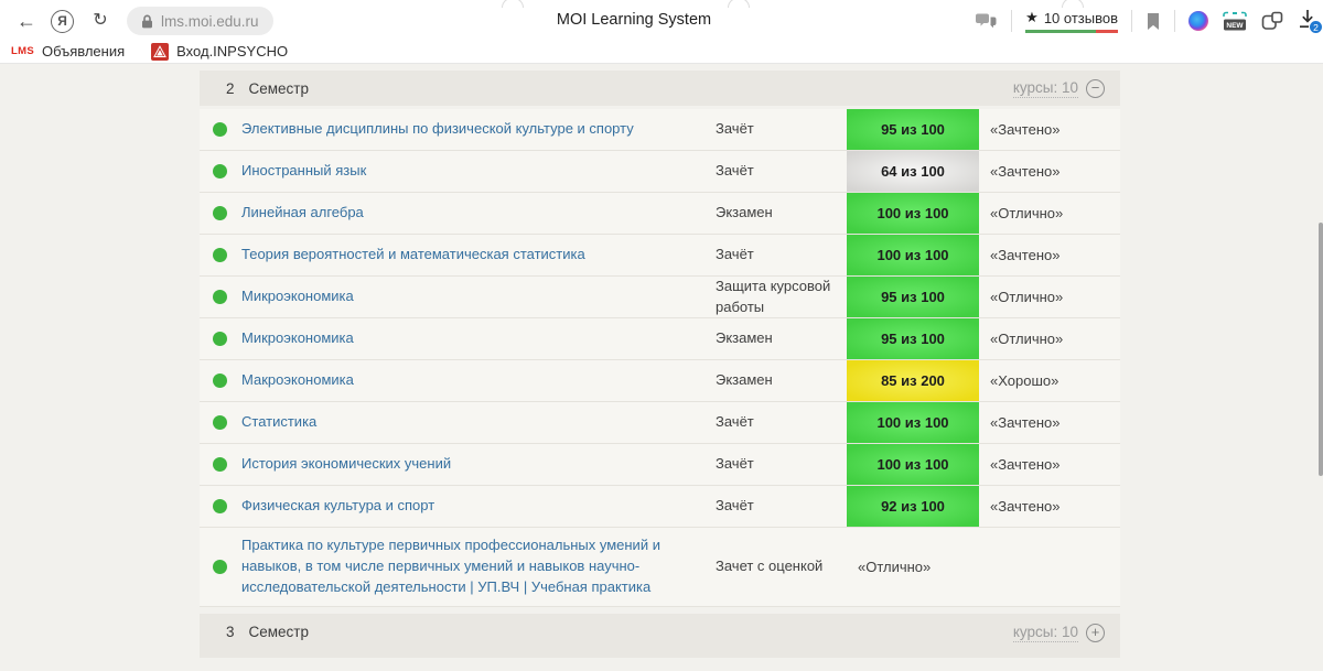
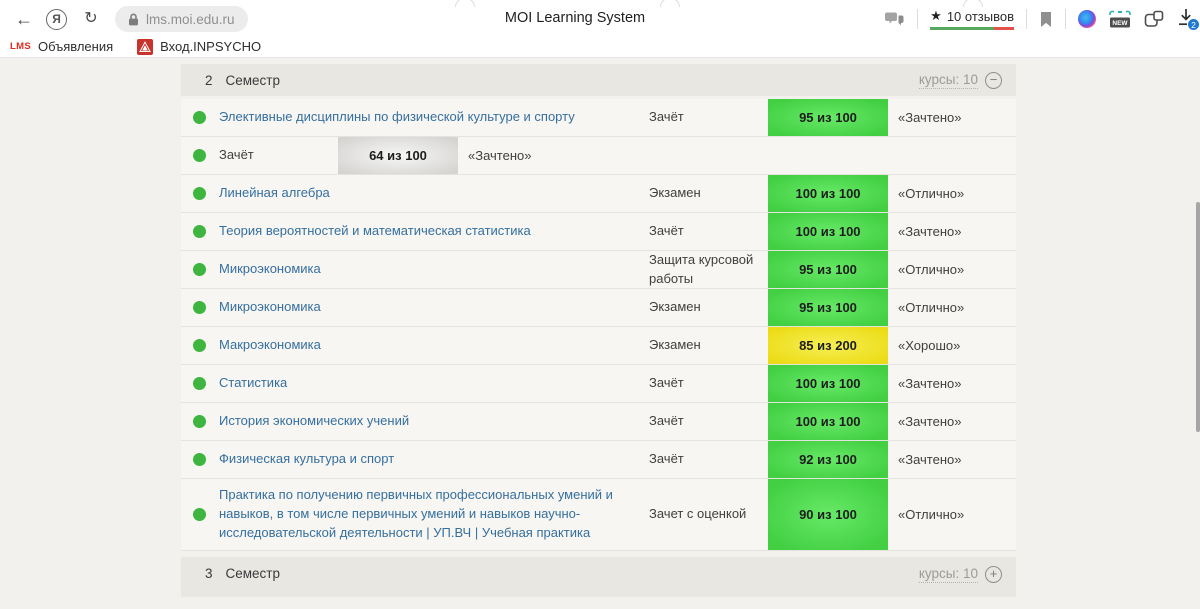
  ←
  Я
  ↻
  lms.moi.edu.ru
  MOI Learning System
  ★
  10 отзывов
  2
  LMS
  Объявления
  Вход.INPSYCHO
  2
  Семестр
  курсы: 10
  −
  Элективные дисциплины по физической культуре и спорту
  Зачёт
  95 из 100
  «Зачтено»
- Иностранный язык
  Зачёт
  64 из 100
  «Зачтено»
  Линейная алгебра
  Экзамен
  100 из 100
  «Отлично»
  Теория вероятностей и математическая статистика
  Зачёт
  100 из 100
  «Зачтено»
  Микроэкономика
  Защита курсовой работы
  95 из 100
  «Отлично»
  Микроэкономика
  Экзамен
  95 из 100
  «Отлично»
  Макроэкономика
  Экзамен
  85 из 200
  «Хорошо»
  Статистика
  Зачёт
  100 из 100
  «Зачтено»
  История экономических учений
  Зачёт
  100 из 100
  «Зачтено»
  Физическая культура и спорт
  Зачёт
  92 из 100
  «Зачтено»
- Практика по культуре первичных профессиональных умений и навыков, в том числе первичных умений и навыков научно-исследовательской деятельности | УП.ВЧ | Учебная практика
+ Практика по получению первичных профессиональных умений и навыков, в том числе первичных умений и навыков научно-исследовательской деятельности | УП.ВЧ | Учебная практика
  Зачет с оценкой
+ 90 из 100
  «Отлично»
  3
  Семестр
  курсы: 10
  +
